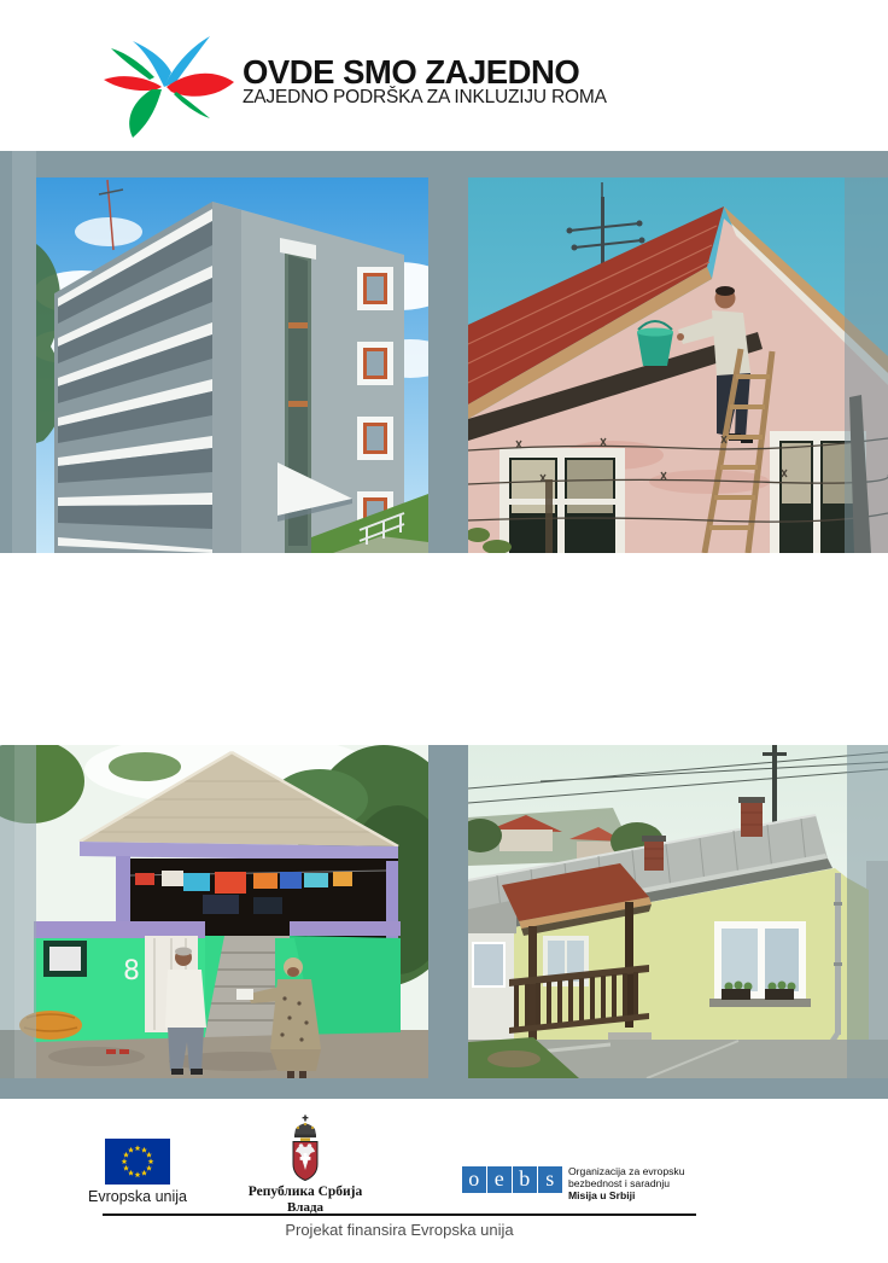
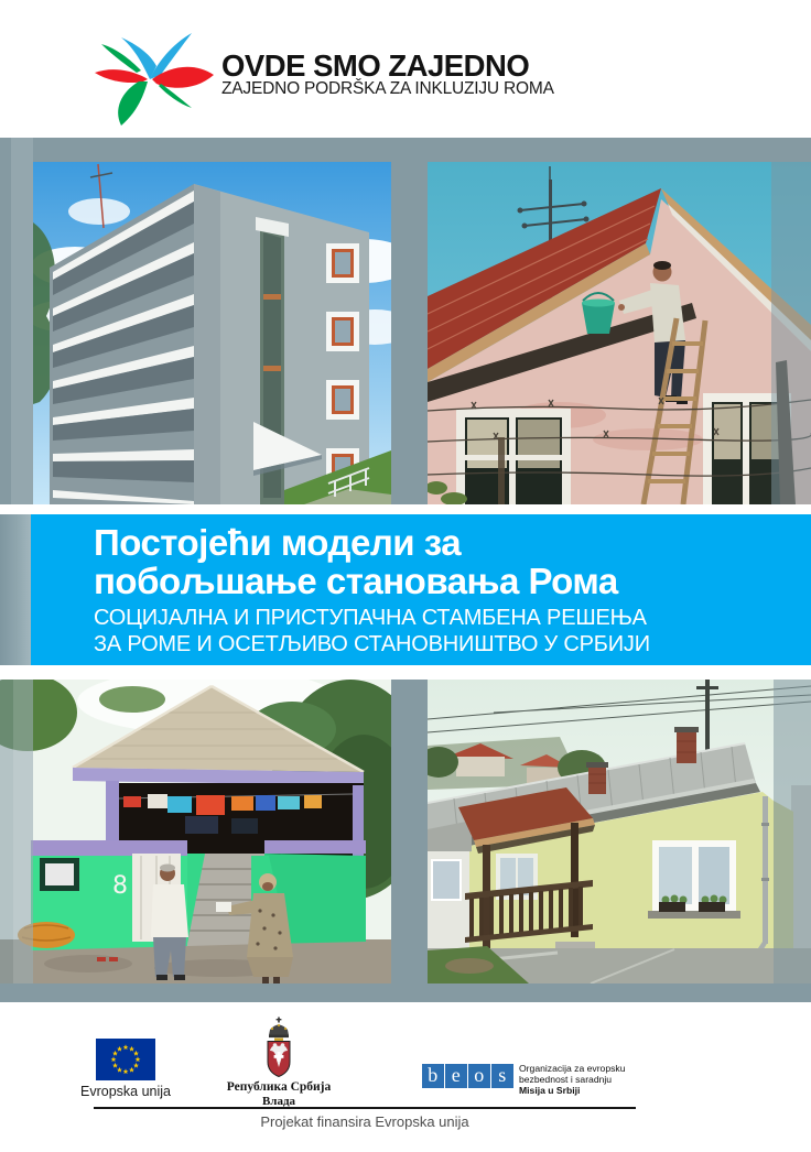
  OVDE SMO ZAJEDNO
  ZAJEDNO PODRŠKA ZA INKLUZIJU ROMA
+ Постојећи модели за
+ побољшање становања Рома
+ СОЦИЈАЛНА И ПРИСТУПАЧНА СТАМБЕНА РЕШЕЊА
+ ЗА РОМЕ И ОСЕТЉИВО СТАНОВНИШТВО У СРБИЈИ
  8
  Evropska unija
  Република Србија
  Влада
- o
+ b
  e
- b
+ o
  s
  Organizacija za evropsku
  bezbednost i saradnju
  Misija u Srbiji
  Projekat finansira Evropska unija
